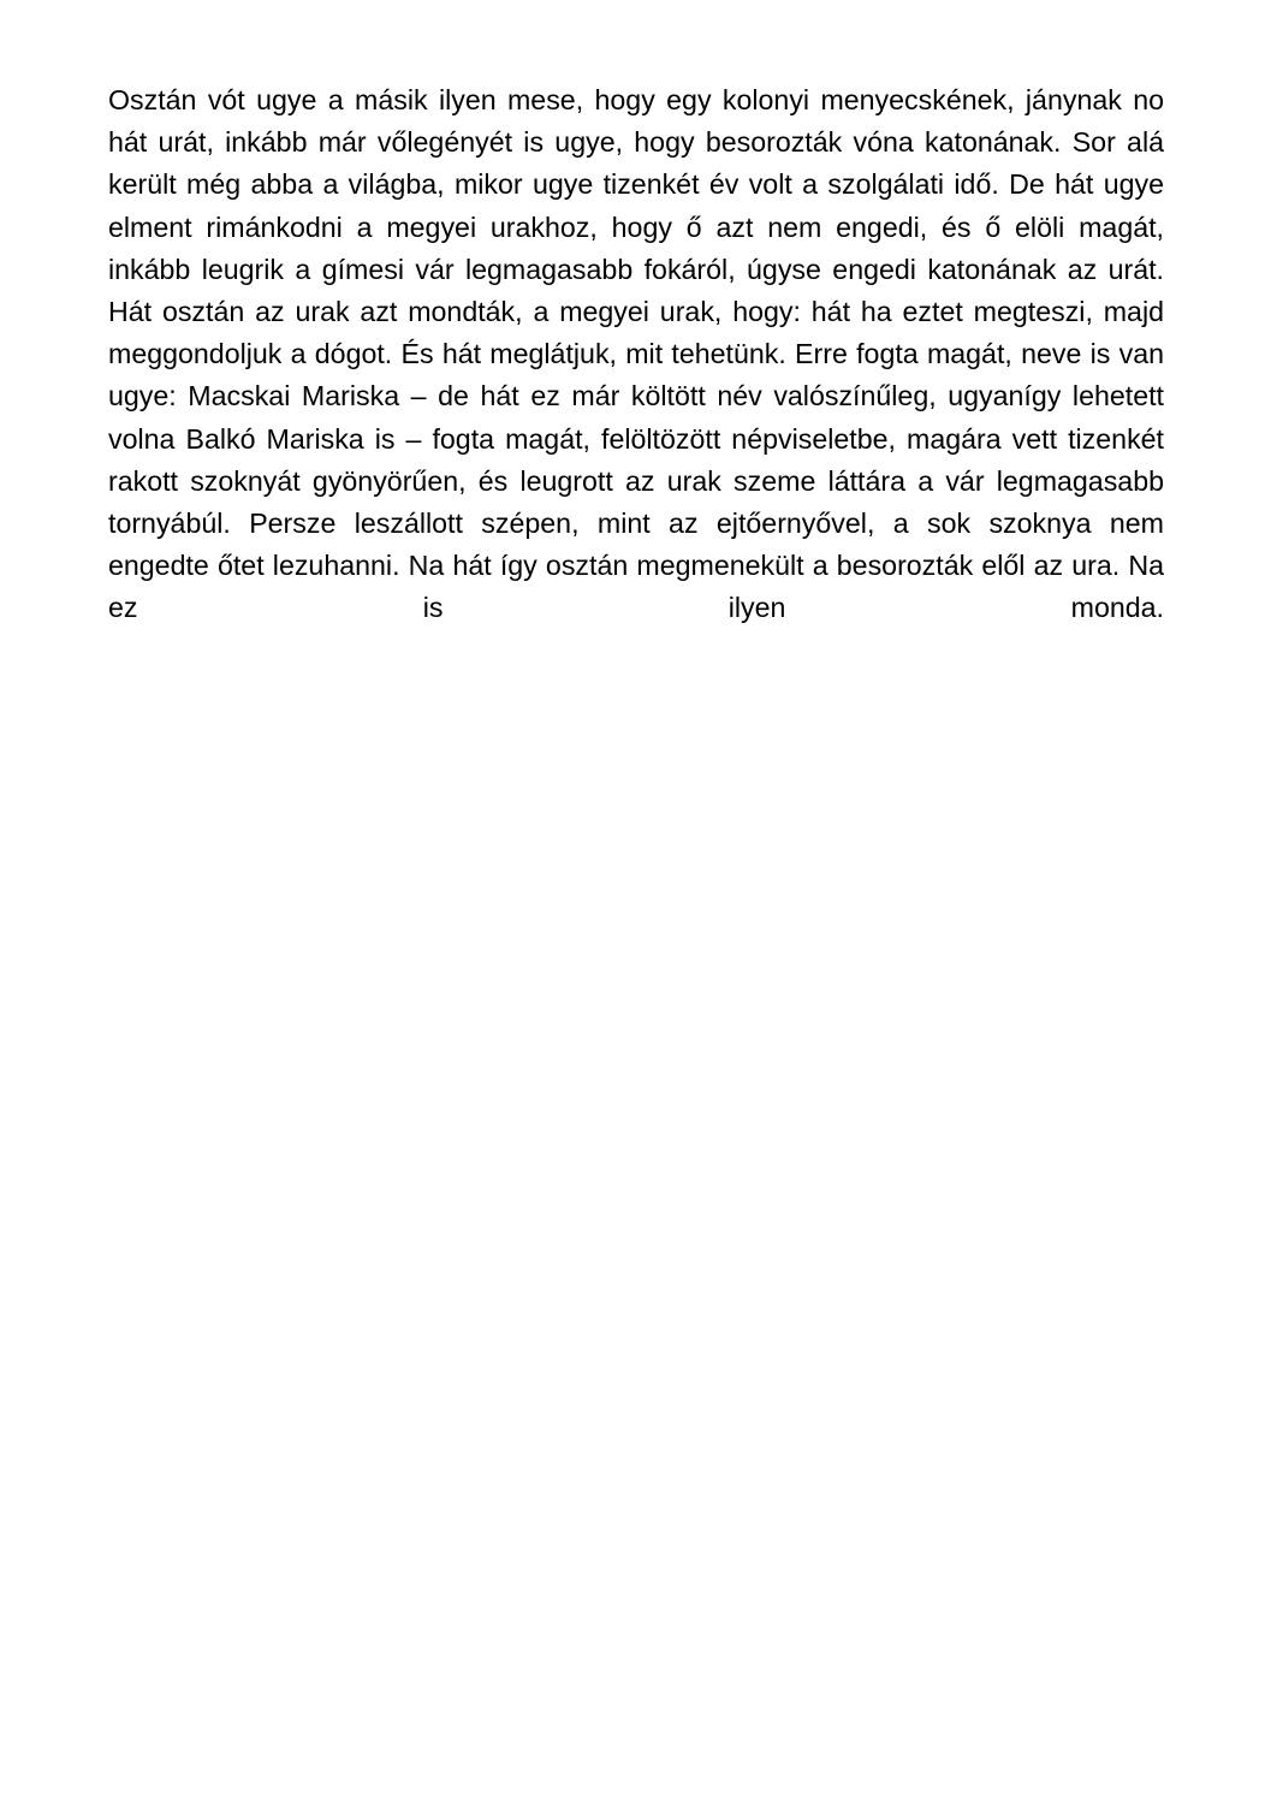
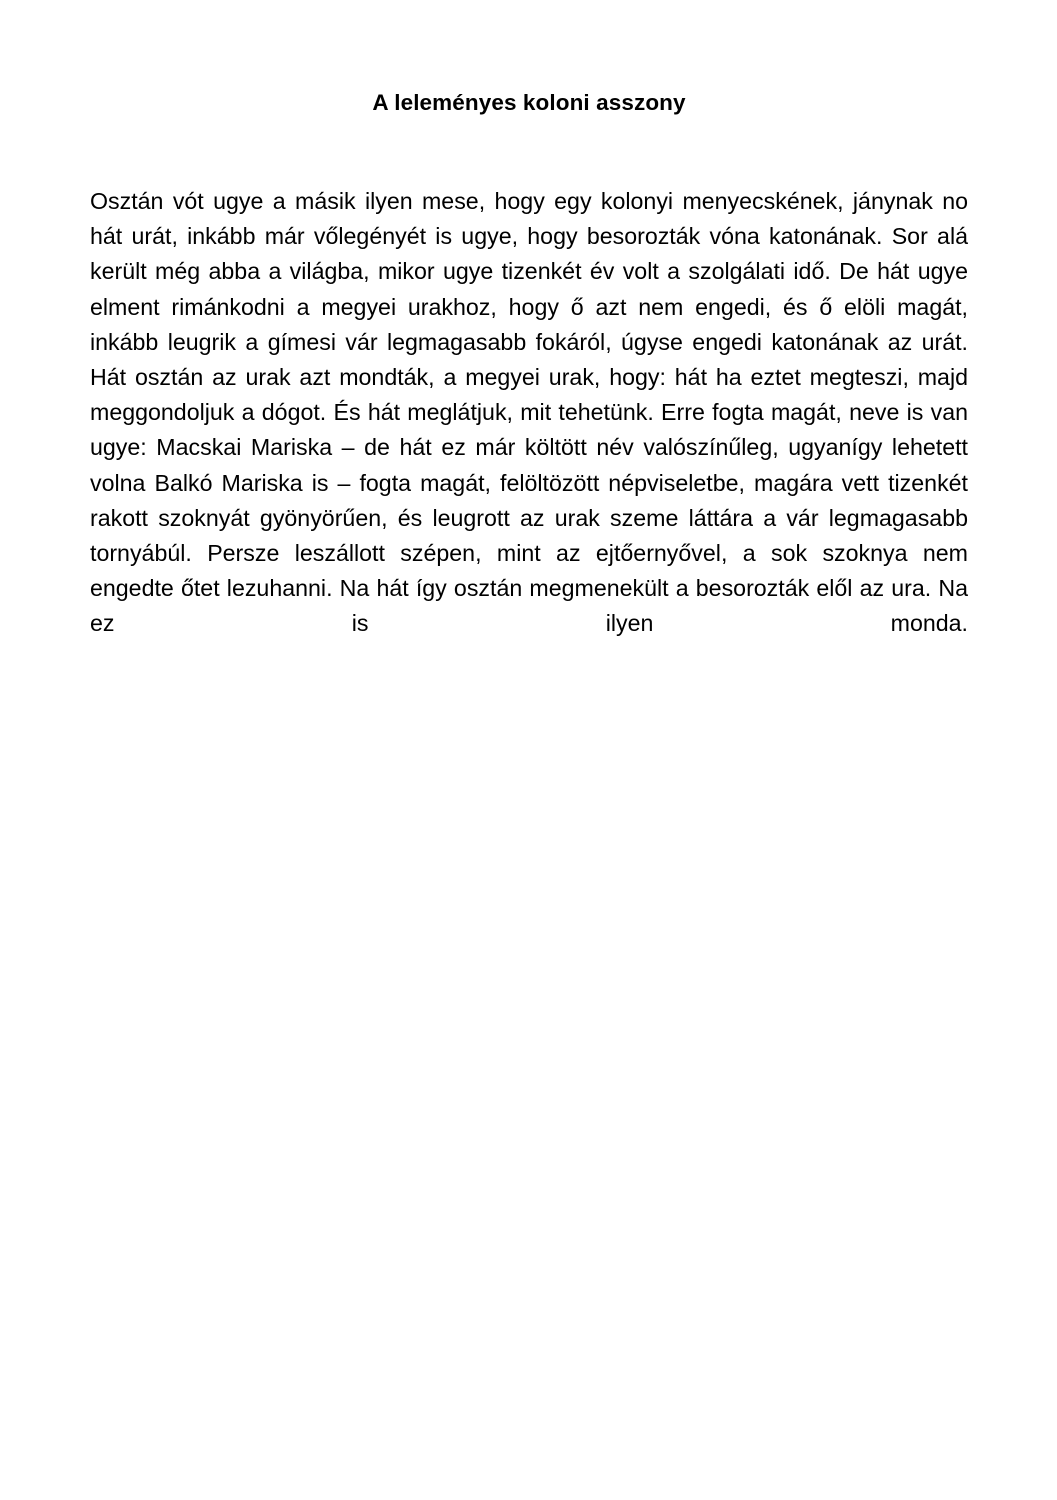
+ A leleményes koloni asszony
  Osztán vót ugye a másik ilyen mese, hogy egy kolonyi menyecskének, jánynak no hát urát, inkább már vőlegényét is ugye, hogy besorozták vóna katonának. Sor alá került még abba a világba, mikor ugye tizenkét év volt a szolgálati idő. De hát ugye elment rimánkodni a megyei urakhoz, hogy ő azt nem engedi, és ő elöli magát, inkább leugrik a gímesi vár legmagasabb fokáról, úgyse engedi katonának az urát. Hát osztán az urak azt mondták, a megyei urak, hogy: hát ha eztet megteszi, majd meggondoljuk a dógot. És hát meglátjuk, mit tehetünk. Erre fogta magát, neve is van ugye: Macskai Mariska – de hát ez már költött név valószínűleg, ugyanígy lehetett volna Balkó Mariska is – fogta magát, felöltözött népviseletbe, magára vett tizenkét rakott szoknyát gyönyörűen, és leugrott az urak szeme láttára a vár legmagasabb tornyábúl. Persze leszállott szépen, mint az ejtőernyővel, a sok szoknya nem engedte őtet lezuhanni. Na hát így osztán megmenekült a besorozták elől az ura. Na ez is ilyen monda.
